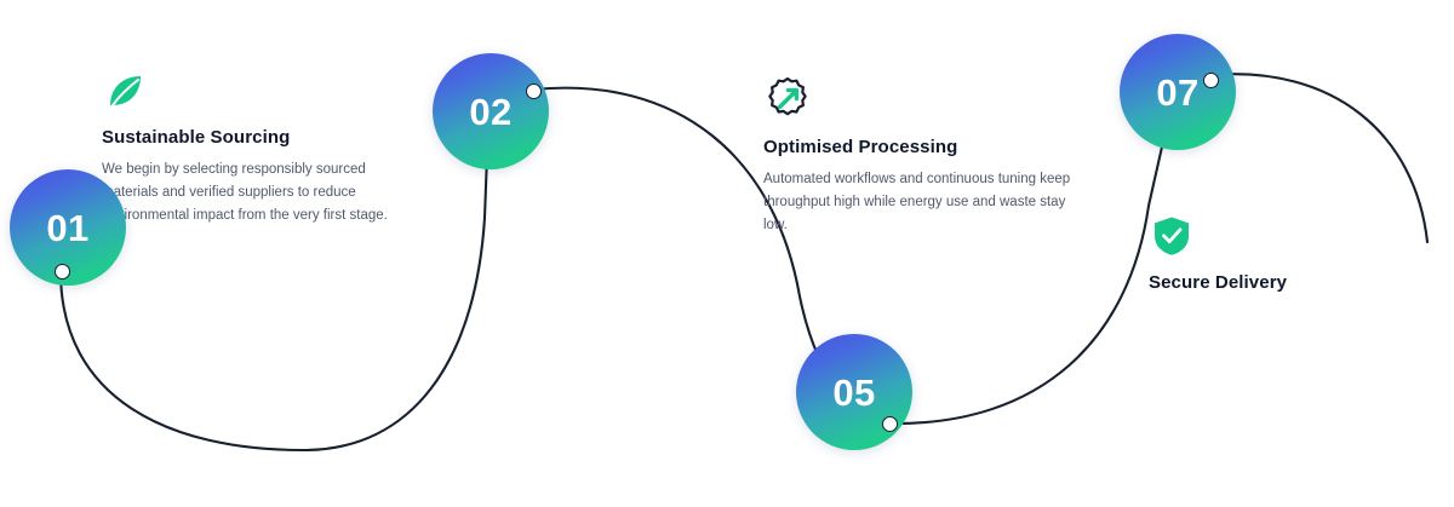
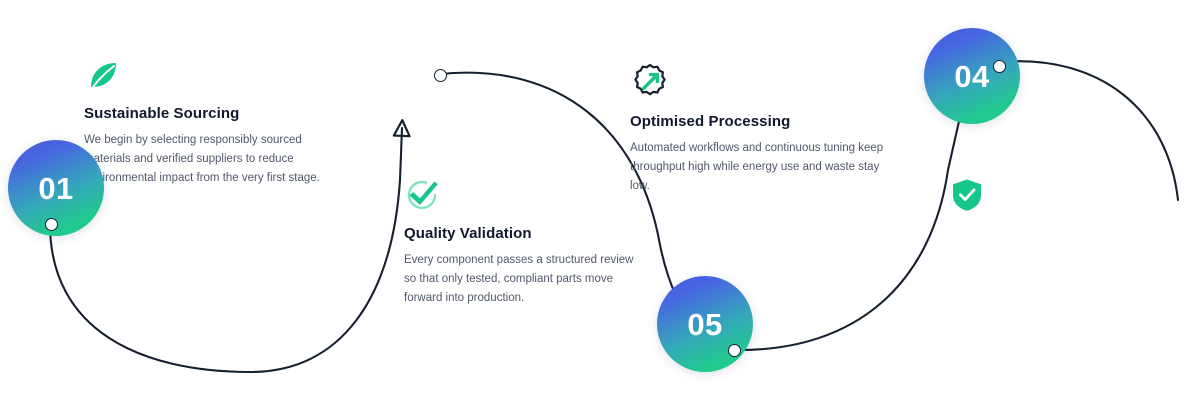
  01
- 02
  05
- 07
+ 04
  Sustainable Sourcing
  We begin by selecting responsibly sourced aterials and verified suppliers to reduce ironmental impact from the very first stage.
+ Quality Validation
+ Every component passes a structured review so that only tested, compliant parts move forward into production.
  Optimised Processing
  Automated workflows and continuous tuning keep throughput high while energy use and waste stay low.
- Secure Delivery
